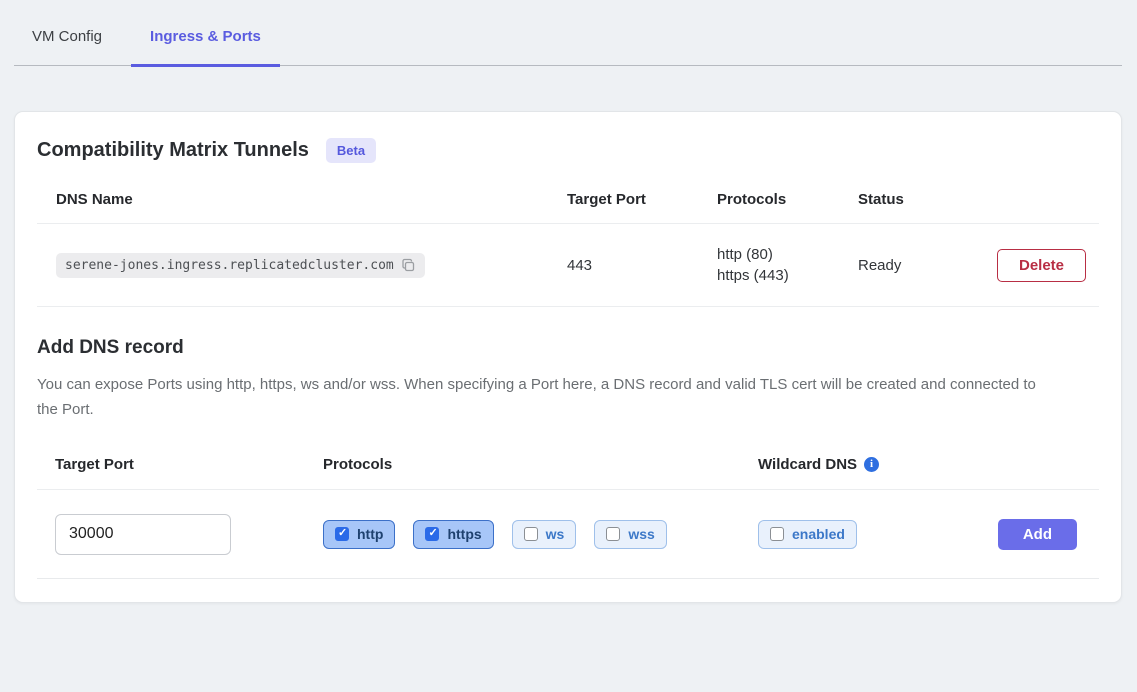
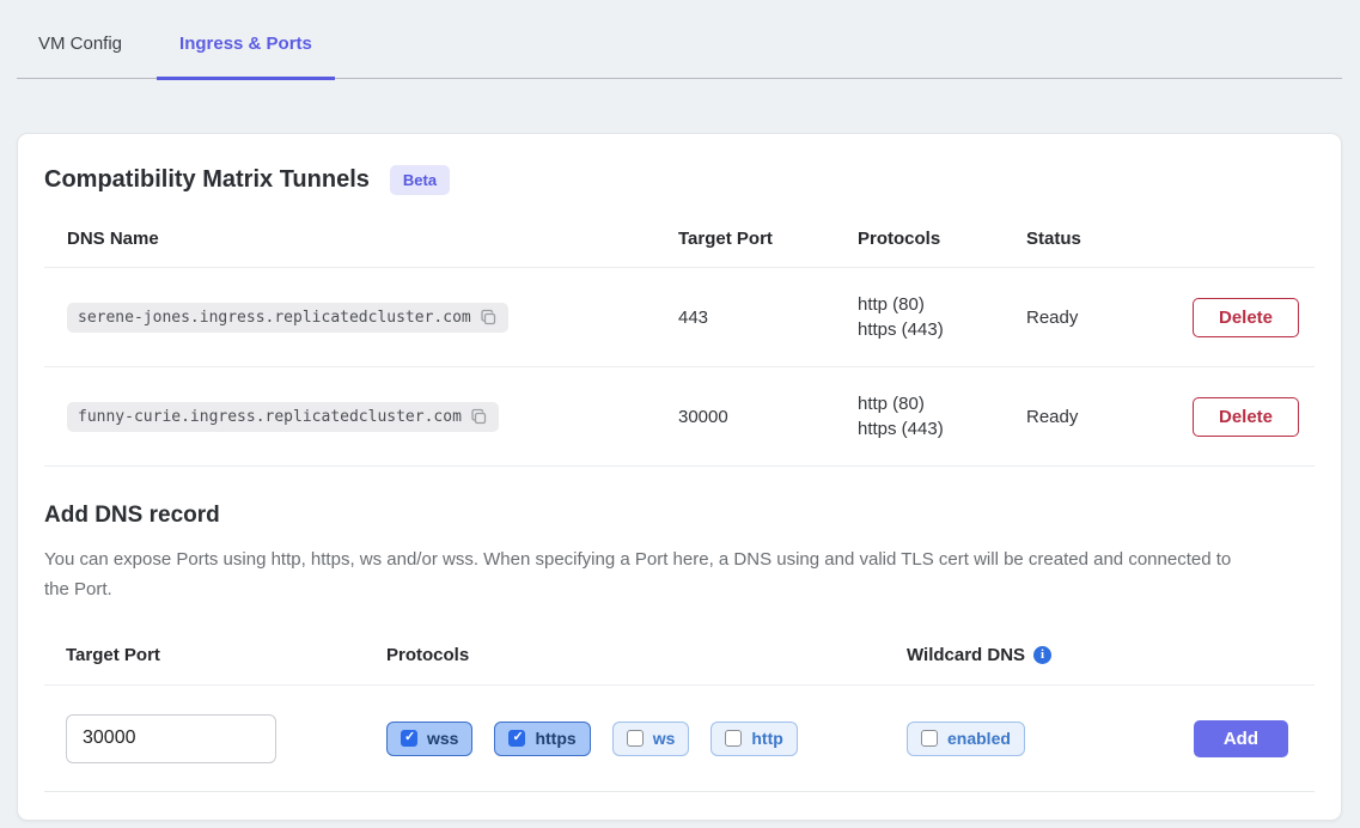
  VM Config
  Ingress & Ports
  Compatibility Matrix Tunnels
  Beta
  DNS Name	Target Port	Protocols	Status
  serene-jones.ingress.replicatedcluster.com	443	http (80) https (443)	Ready	Delete
+ funny-curie.ingress.replicatedcluster.com	30000	http (80) https (443)	Ready	Delete
  Add DNS record
- You can expose Ports using http, https, ws and/or wss. When specifying a Port here, a DNS record and valid TLS cert will be created and connected to the Port.
+ You can expose Ports using http, https, ws and/or wss. When specifying a Port here, a DNS using and valid TLS cert will be created and connected to the Port.
  Target Port
  Protocols
  Wildcard DNS
  30000
- http
+ wss
  https
  ws
- wss
+ http
  enabled
  Add
